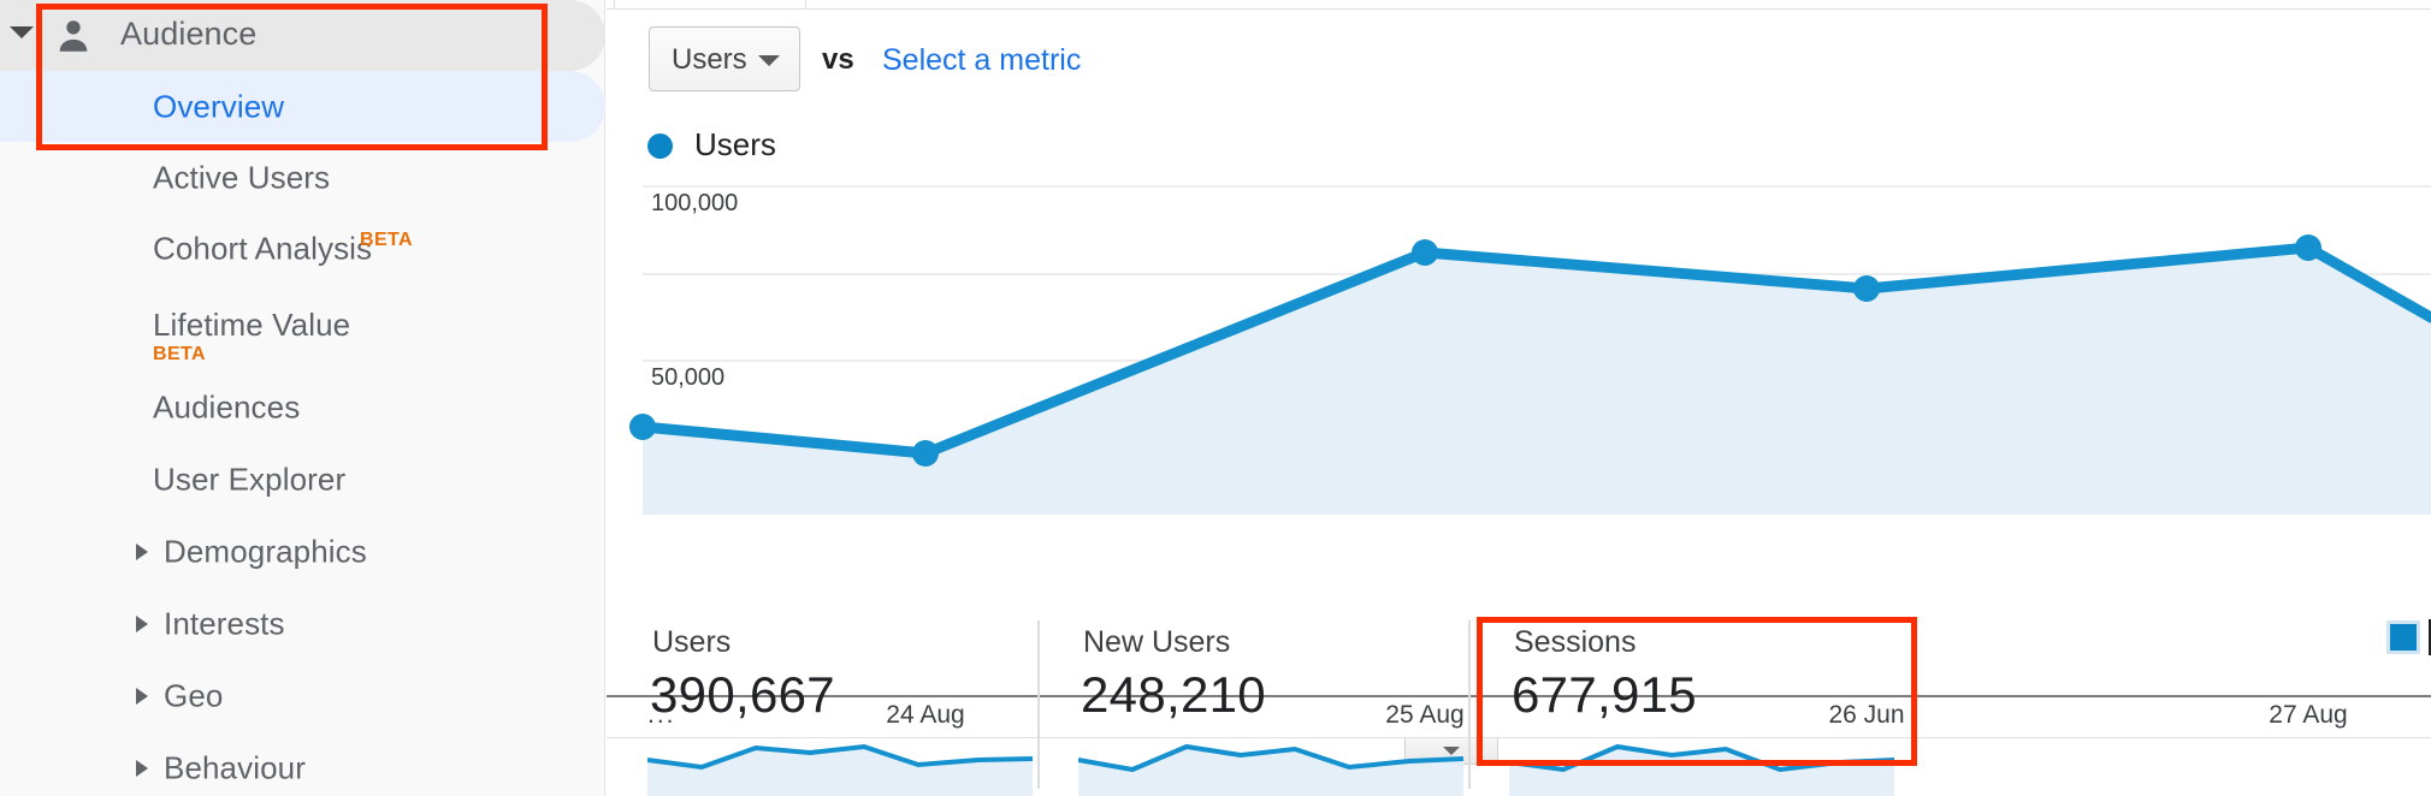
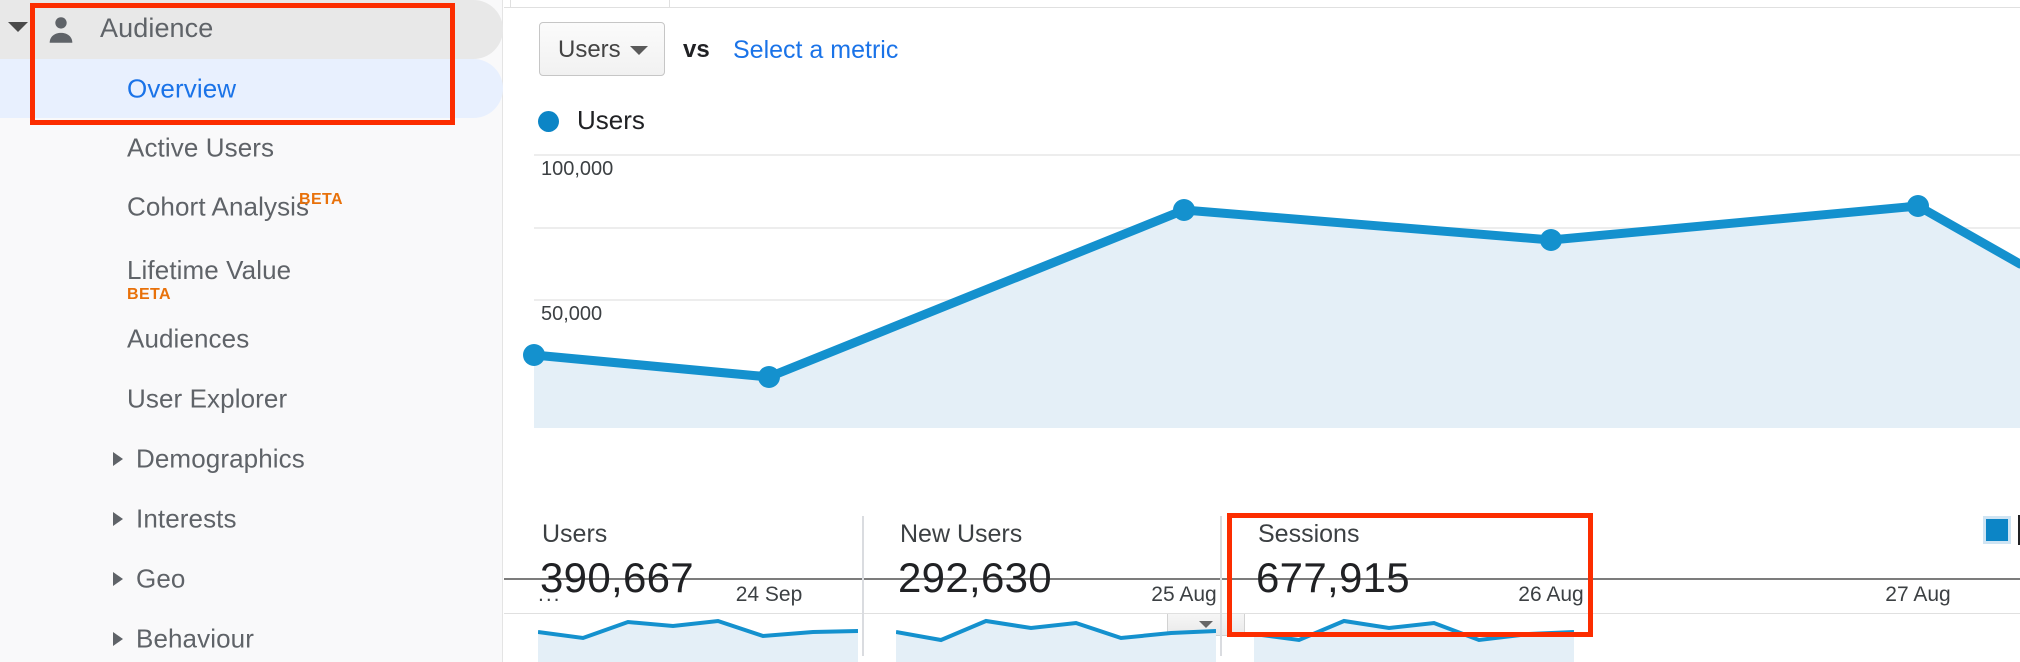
  Audience
  Overview
  Active Users
  Cohort Analysis
  BETA
  Lifetime Value
  BETA
  Audiences
  User Explorer
  Demographics
  Interests
  Geo
  Behaviour
  Users
  vs
  Select a metric
  Users
  100,000
  50,000
  ...
- 24 Aug
+ 24 Sep
  25 Aug
- 26 Jun
+ 26 Aug
  27 Aug
  Users
  390,667
  New Users
- 248,210
+ 292,630
  Sessions
  677,915
